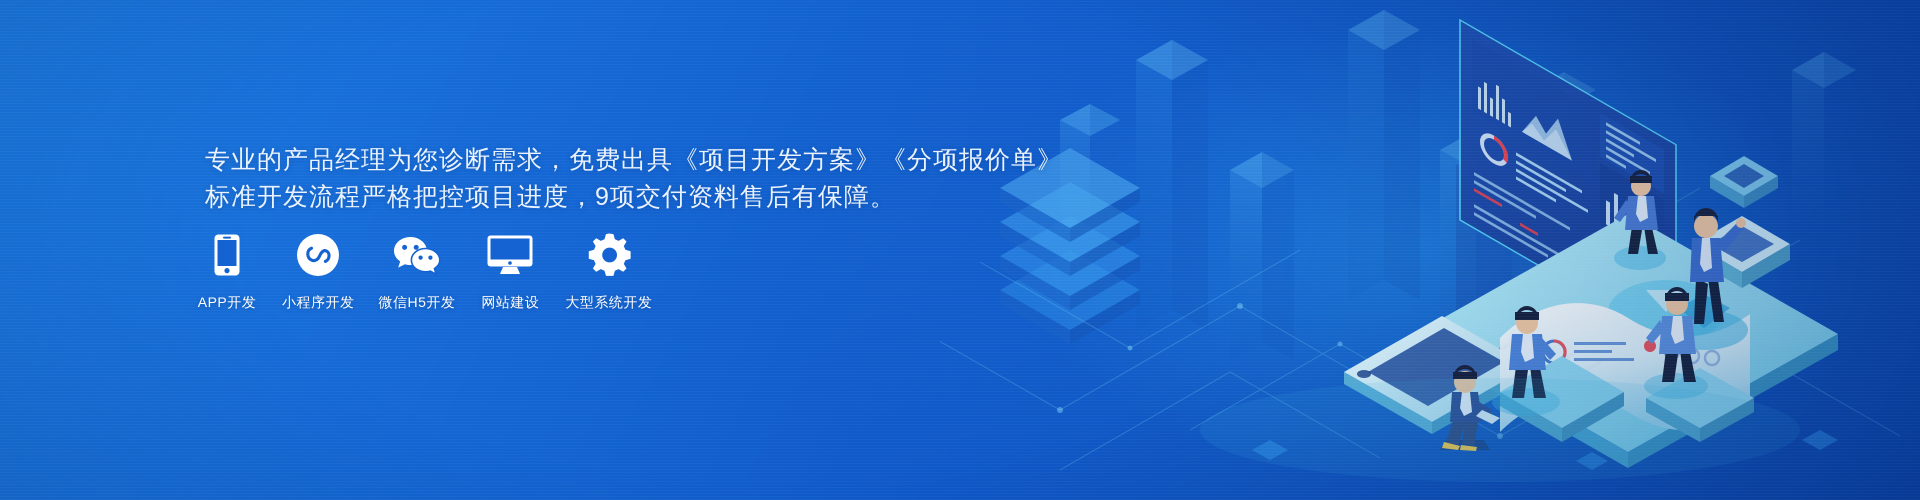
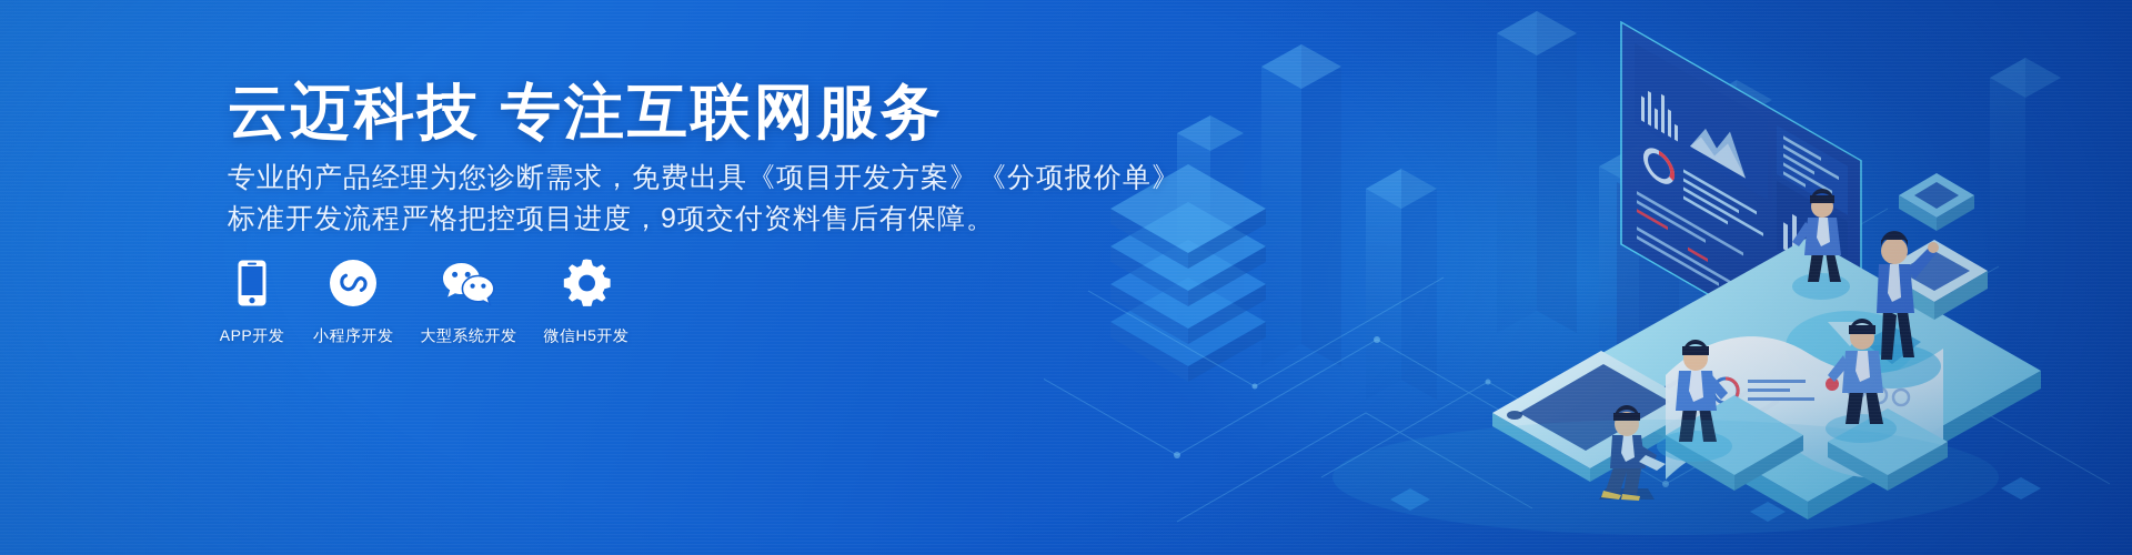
+ 云迈科技 专注互联网服务
  专业的产品经理为您诊断需求，免费出具《项目开发方案》《分项报价单》
  标准开发流程严格把控项目进度，9项交付资料售后有保障。
  APP开发
  小程序开发
- 微信H5开发
+ 大型系统开发
- 网站建设
- 大型系统开发
+ 微信H5开发
